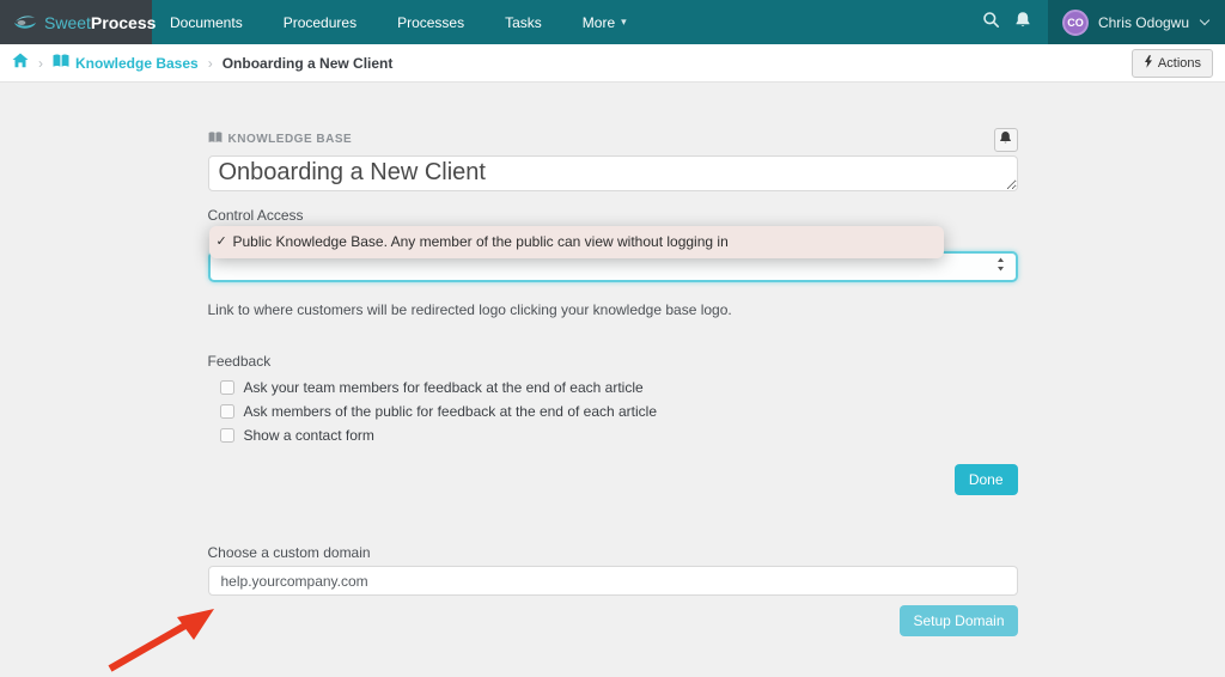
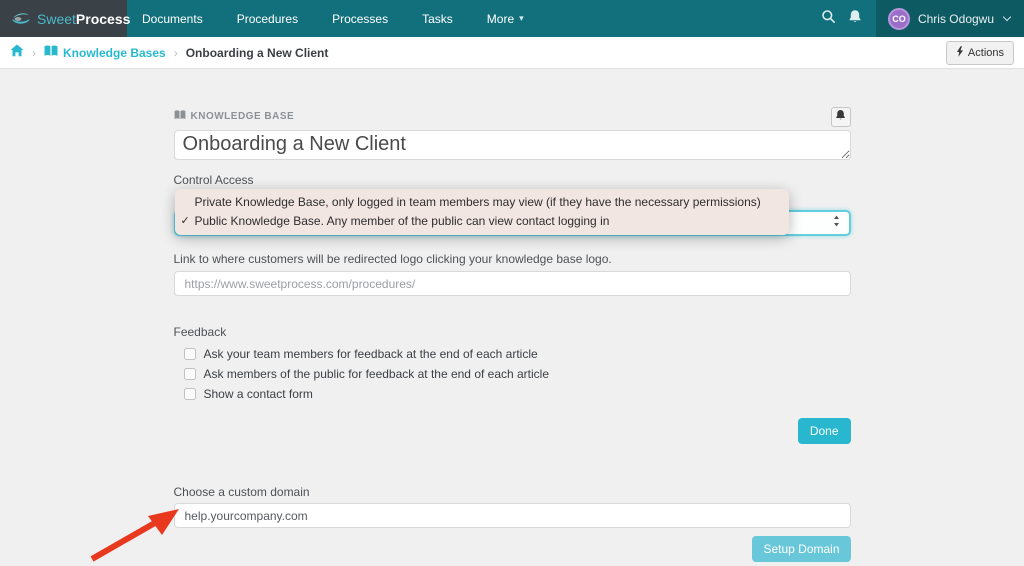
  Sweet
  Process
  Documents
  Procedures
  Processes
  Tasks
  More
  ▾
  CO
  Chris Odogwu
  ›
  Knowledge Bases
  ›
  Onboarding a New Client
  Actions
  KNOWLEDGE BASE
  Onboarding a New Client
  Control Access
+ Private Knowledge Base, only logged in team members may view (if they have the necessary permissions)
  ✓
- Public Knowledge Base. Any member of the public can view without logging in
+ Public Knowledge Base. Any member of the public can view contact logging in
  Link to where customers will be redirected logo clicking your knowledge base logo.
+ https://www.sweetprocess.com/procedures/
  Feedback
  Ask your team members for feedback at the end of each article
  Ask members of the public for feedback at the end of each article
  Show a contact form
  Done
  Choose a custom domain
  help.yourcompany.com
  Setup Domain
